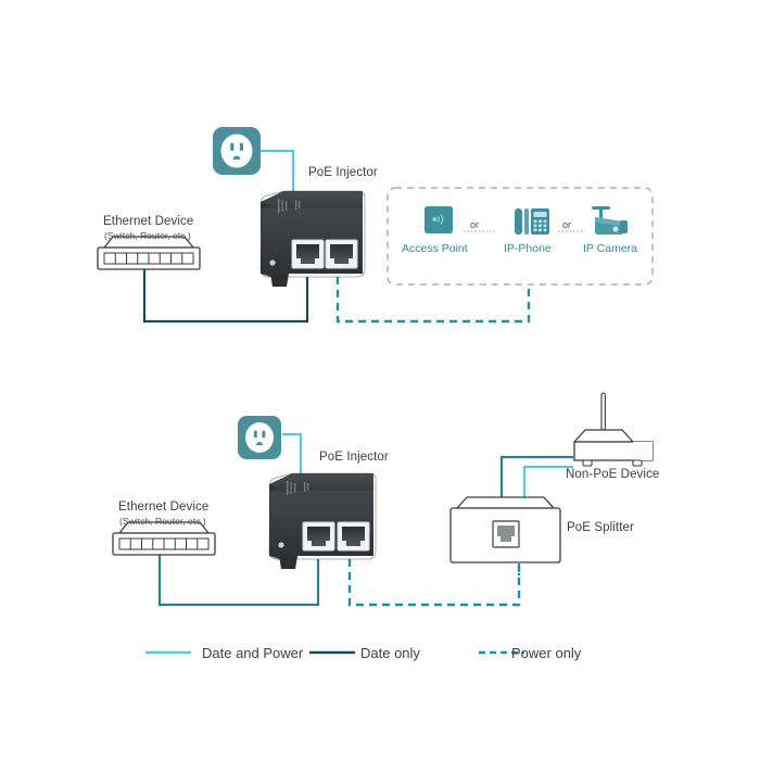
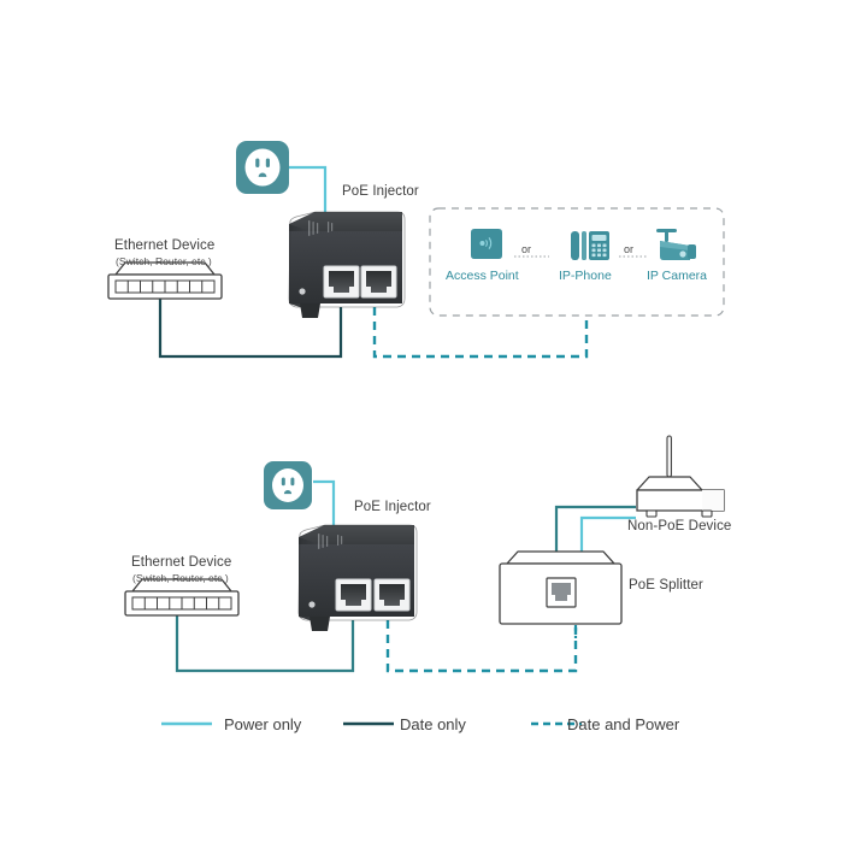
  PoE Injector
  Ethernet Device
  (Switch, Router, etc.)
  Access Point
  or
  IP-Phone
  or
  IP Camera
  PoE Injector
  Ethernet Device
  (Switch, Router, etc.)
  Non-PoE Device
  PoE Splitter
- Date and Power
+ Power only
  Date only
- Power only
+ Date and Power
